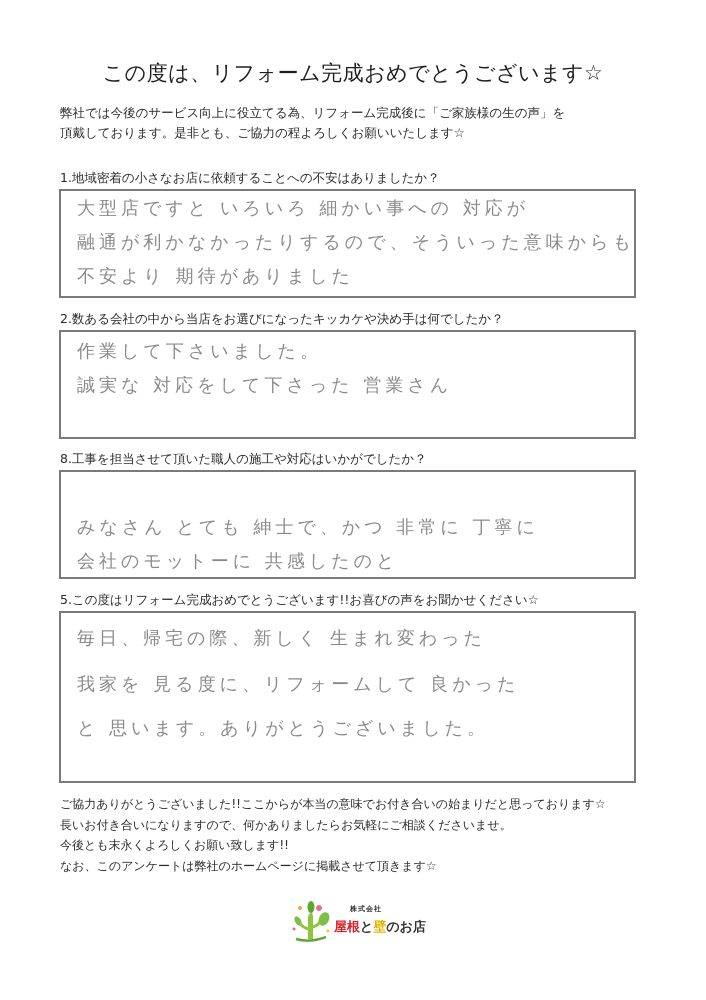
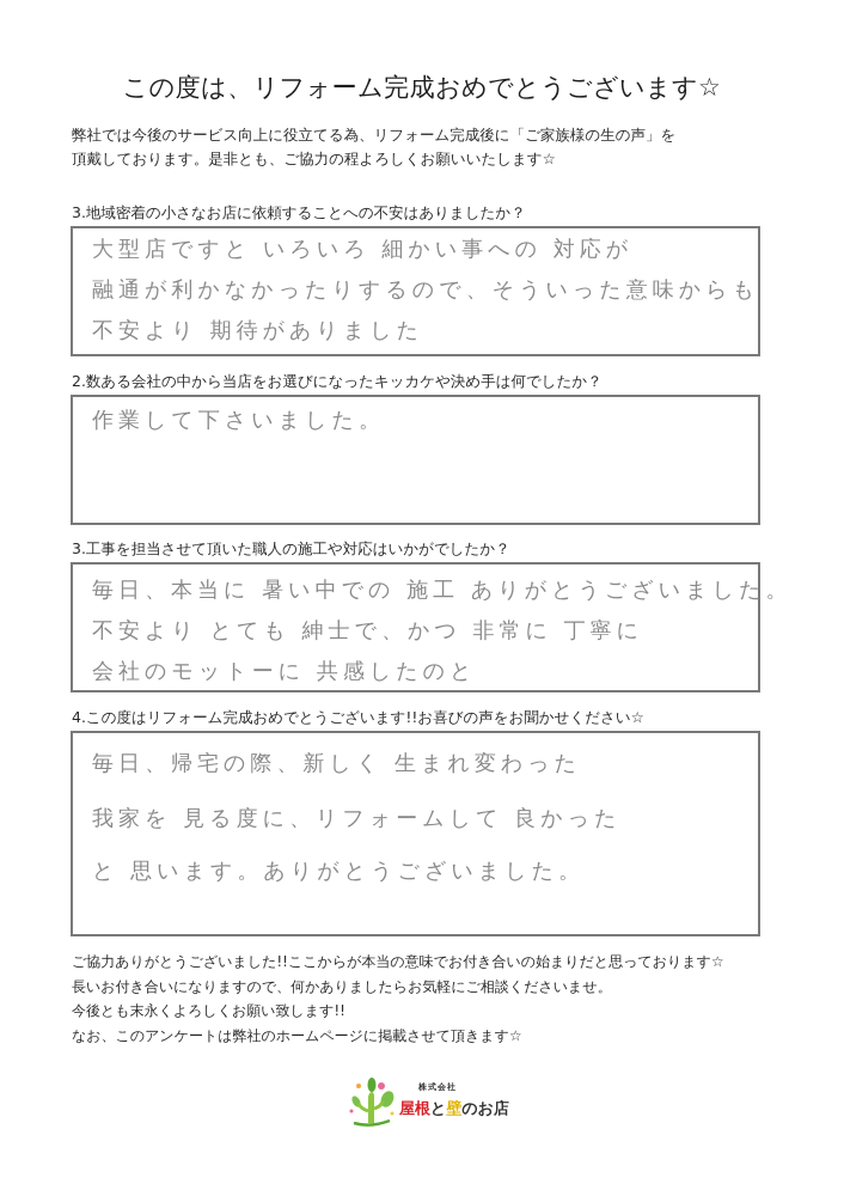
  この度は、リフォーム完成おめでとうございます☆
  弊社では今後のサービス向上に役立てる為、リフォーム完成後に「ご家族様の生の声」を
  頂戴しております。是非とも、ご協力の程よろしくお願いいたします☆
- 1.地域密着の小さなお店に依頼することへの不安はありましたか？
+ 3.地域密着の小さなお店に依頼することへの不安はありましたか？
  大型店ですと いろいろ 細かい事への 対応が
  融通が利かなかったりするので、そういった意味からも
  不安より 期待がありました
  2.数ある会社の中から当店をお選びになったキッカケや決め手は何でしたか？
  作業して下さいました。
- 誠実な 対応をして下さった 営業さん
- 8.工事を担当させて頂いた職人の施工や対応はいかがでしたか？
+ 3.工事を担当させて頂いた職人の施工や対応はいかがでしたか？
+ 毎日、本当に 暑い中での 施工 ありがとうございました。
- みなさん とても 紳士で、かつ 非常に 丁寧に
+ 不安より とても 紳士で、かつ 非常に 丁寧に
  会社のモットーに 共感したのと
- 5.この度はリフォーム完成おめでとうございます!!お喜びの声をお聞かせください☆
+ 4.この度はリフォーム完成おめでとうございます!!お喜びの声をお聞かせください☆
  毎日、帰宅の際、新しく 生まれ変わった
  我家を 見る度に、リフォームして 良かった
  と 思います。ありがとうございました。
  ご協力ありがとうございました!!ここからが本当の意味でお付き合いの始まりだと思っております☆
  長いお付き合いになりますので、何かありましたらお気軽にご相談くださいませ。
  今後とも末永くよろしくお願い致します!!
  なお、このアンケートは弊社のホームページに掲載させて頂きます☆
  株式会社
  屋根と壁のお店
